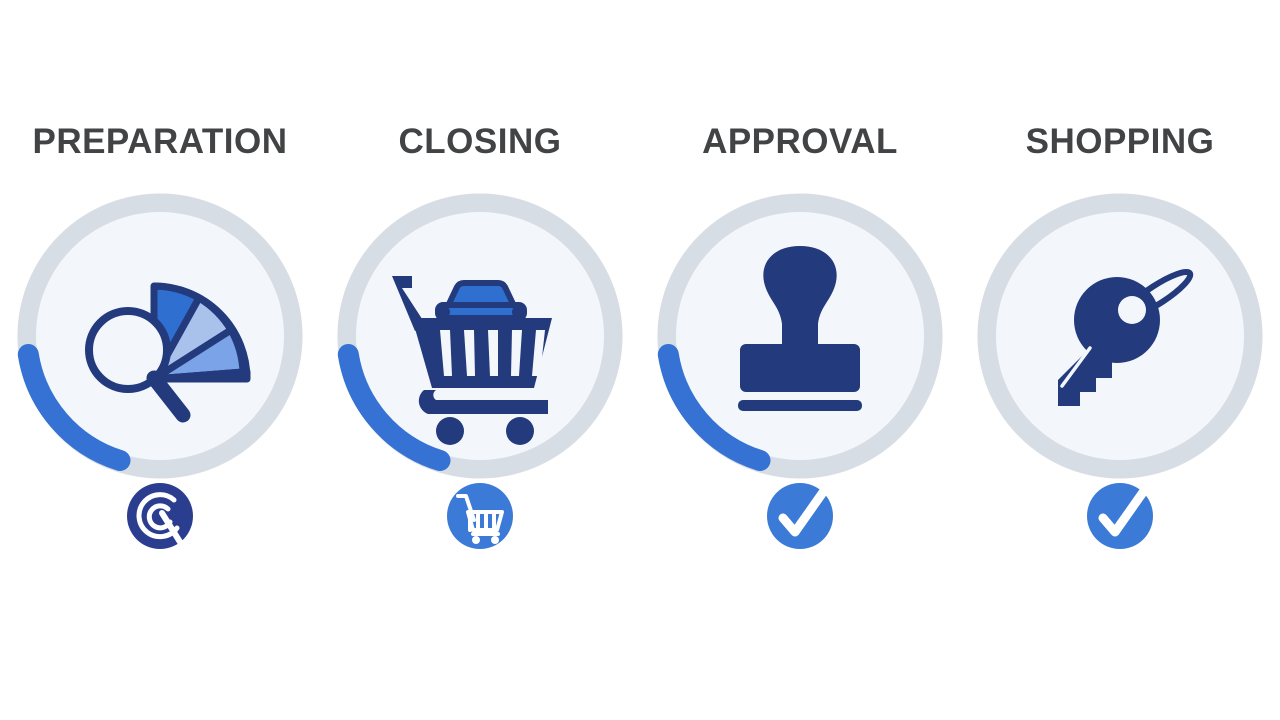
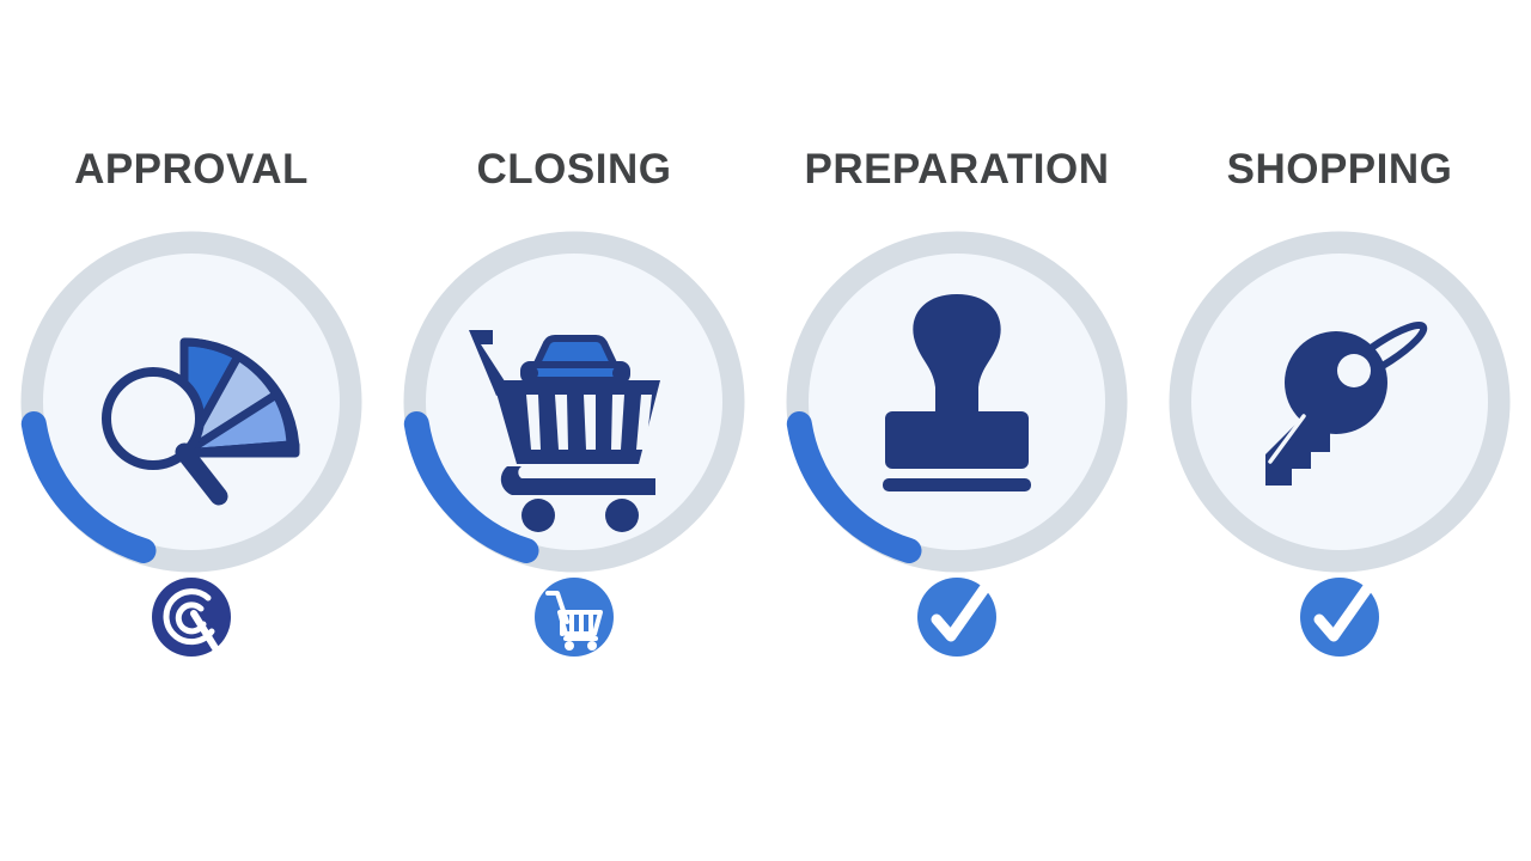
- PREPARATION
+ APPROVAL
  CLOSING
- APPROVAL
+ PREPARATION
  SHOPPING
